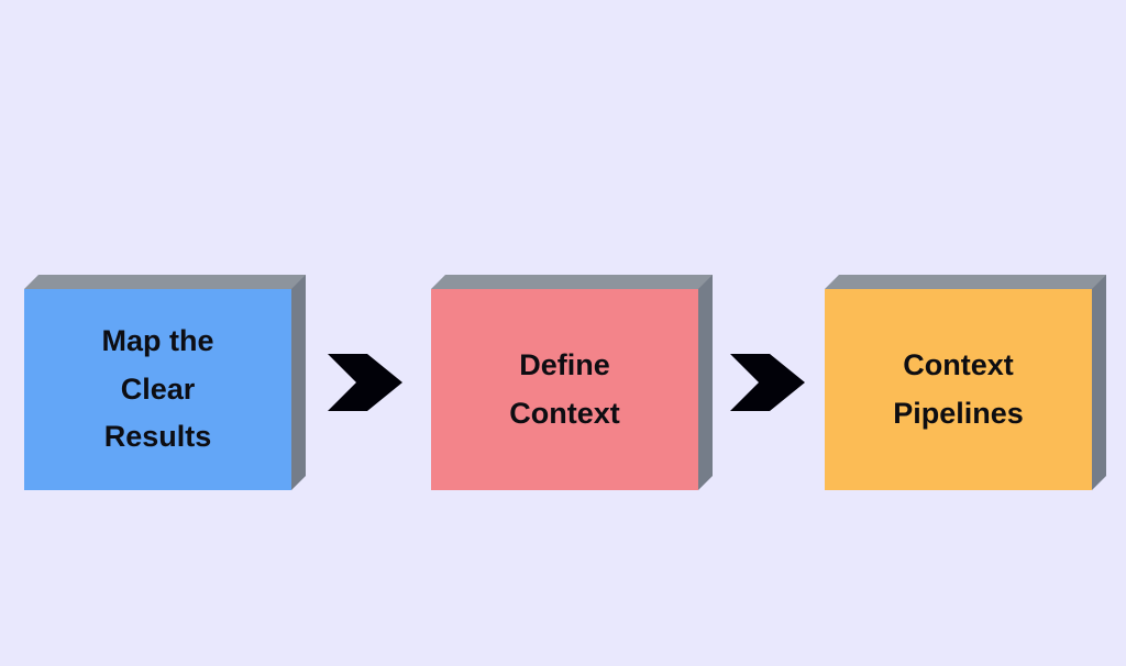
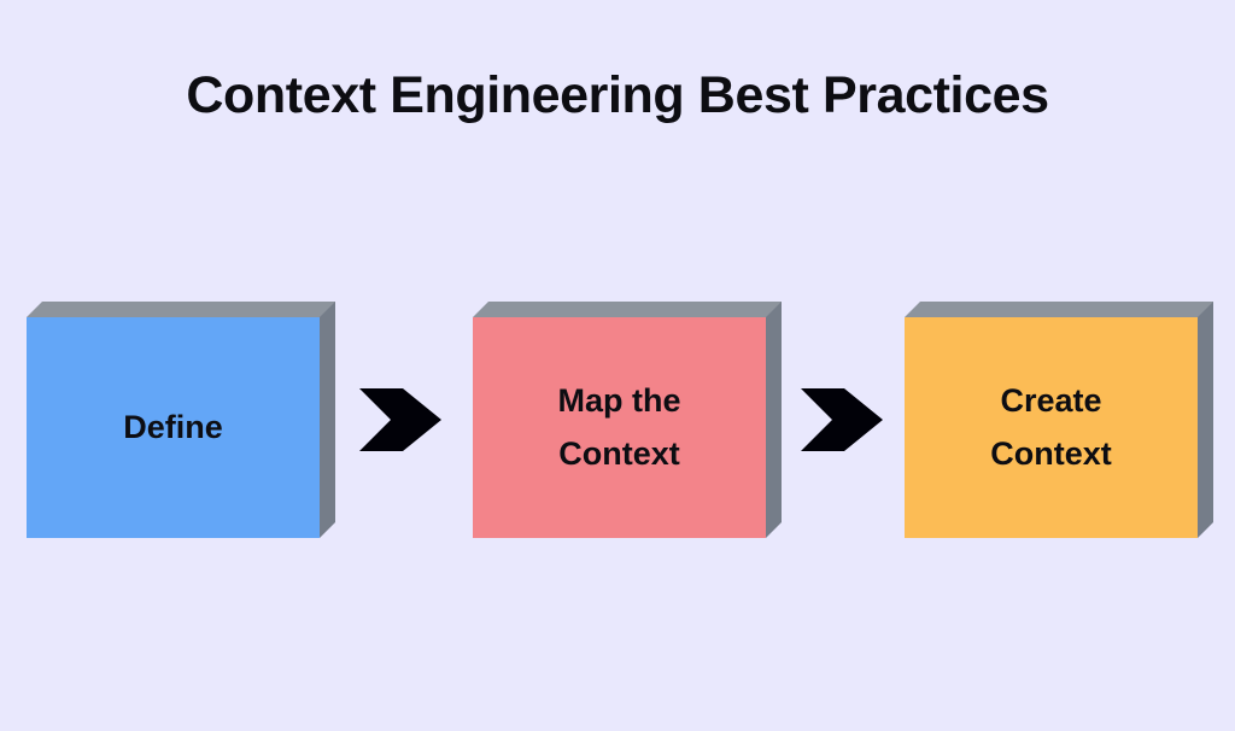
+ Context Engineering Best Practices
- Map the
+ Define
- Clear
- Results
- Define
+ Map the
  Context
+ Create
  Context
- Pipelines
